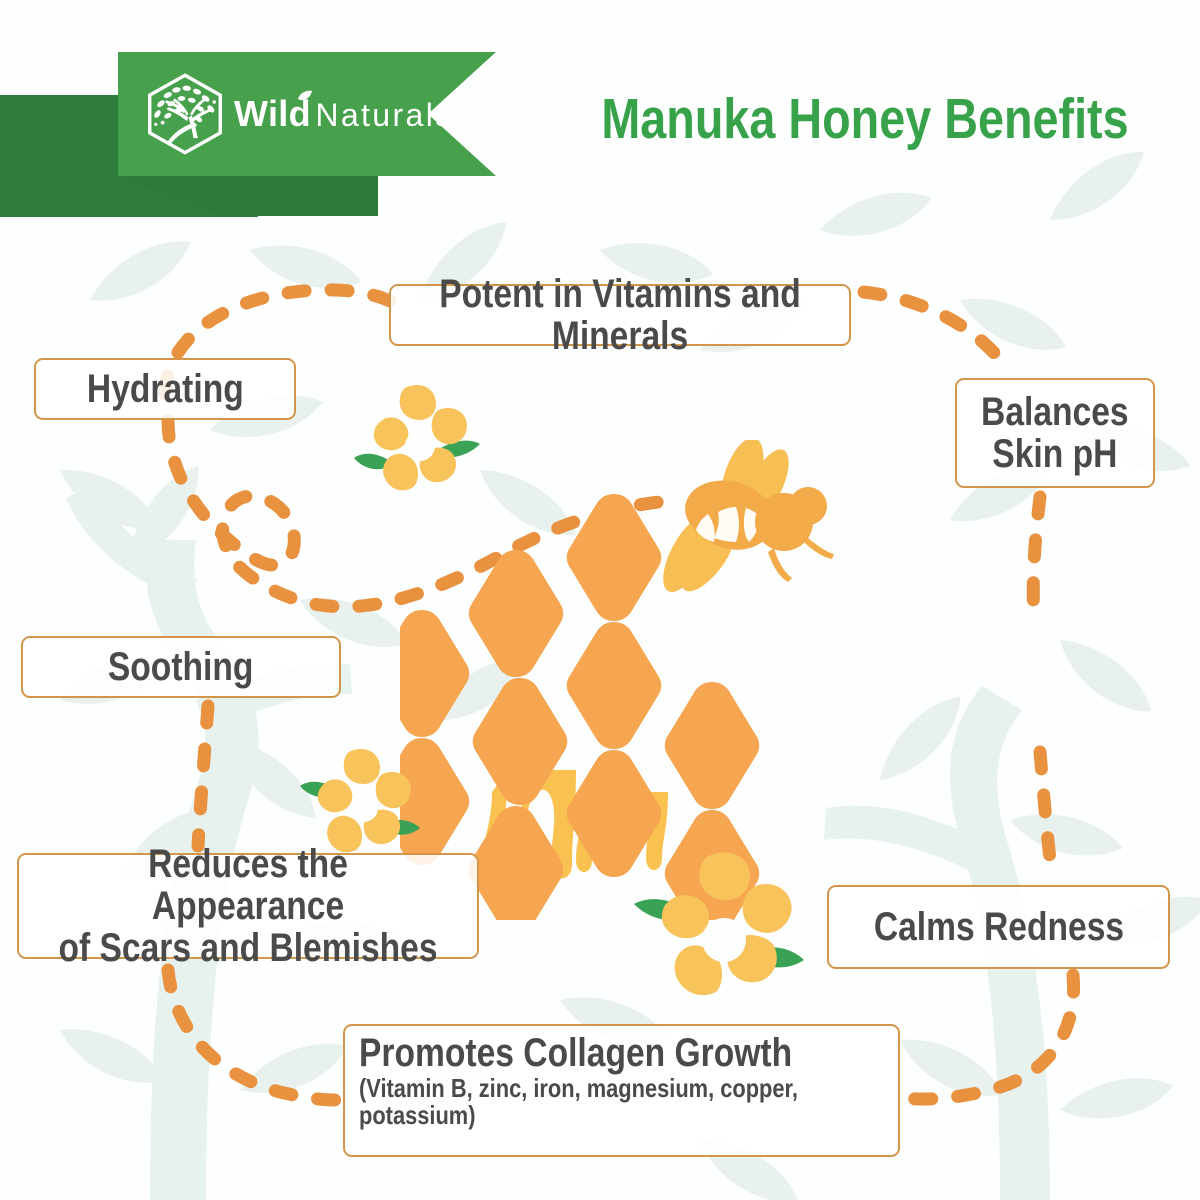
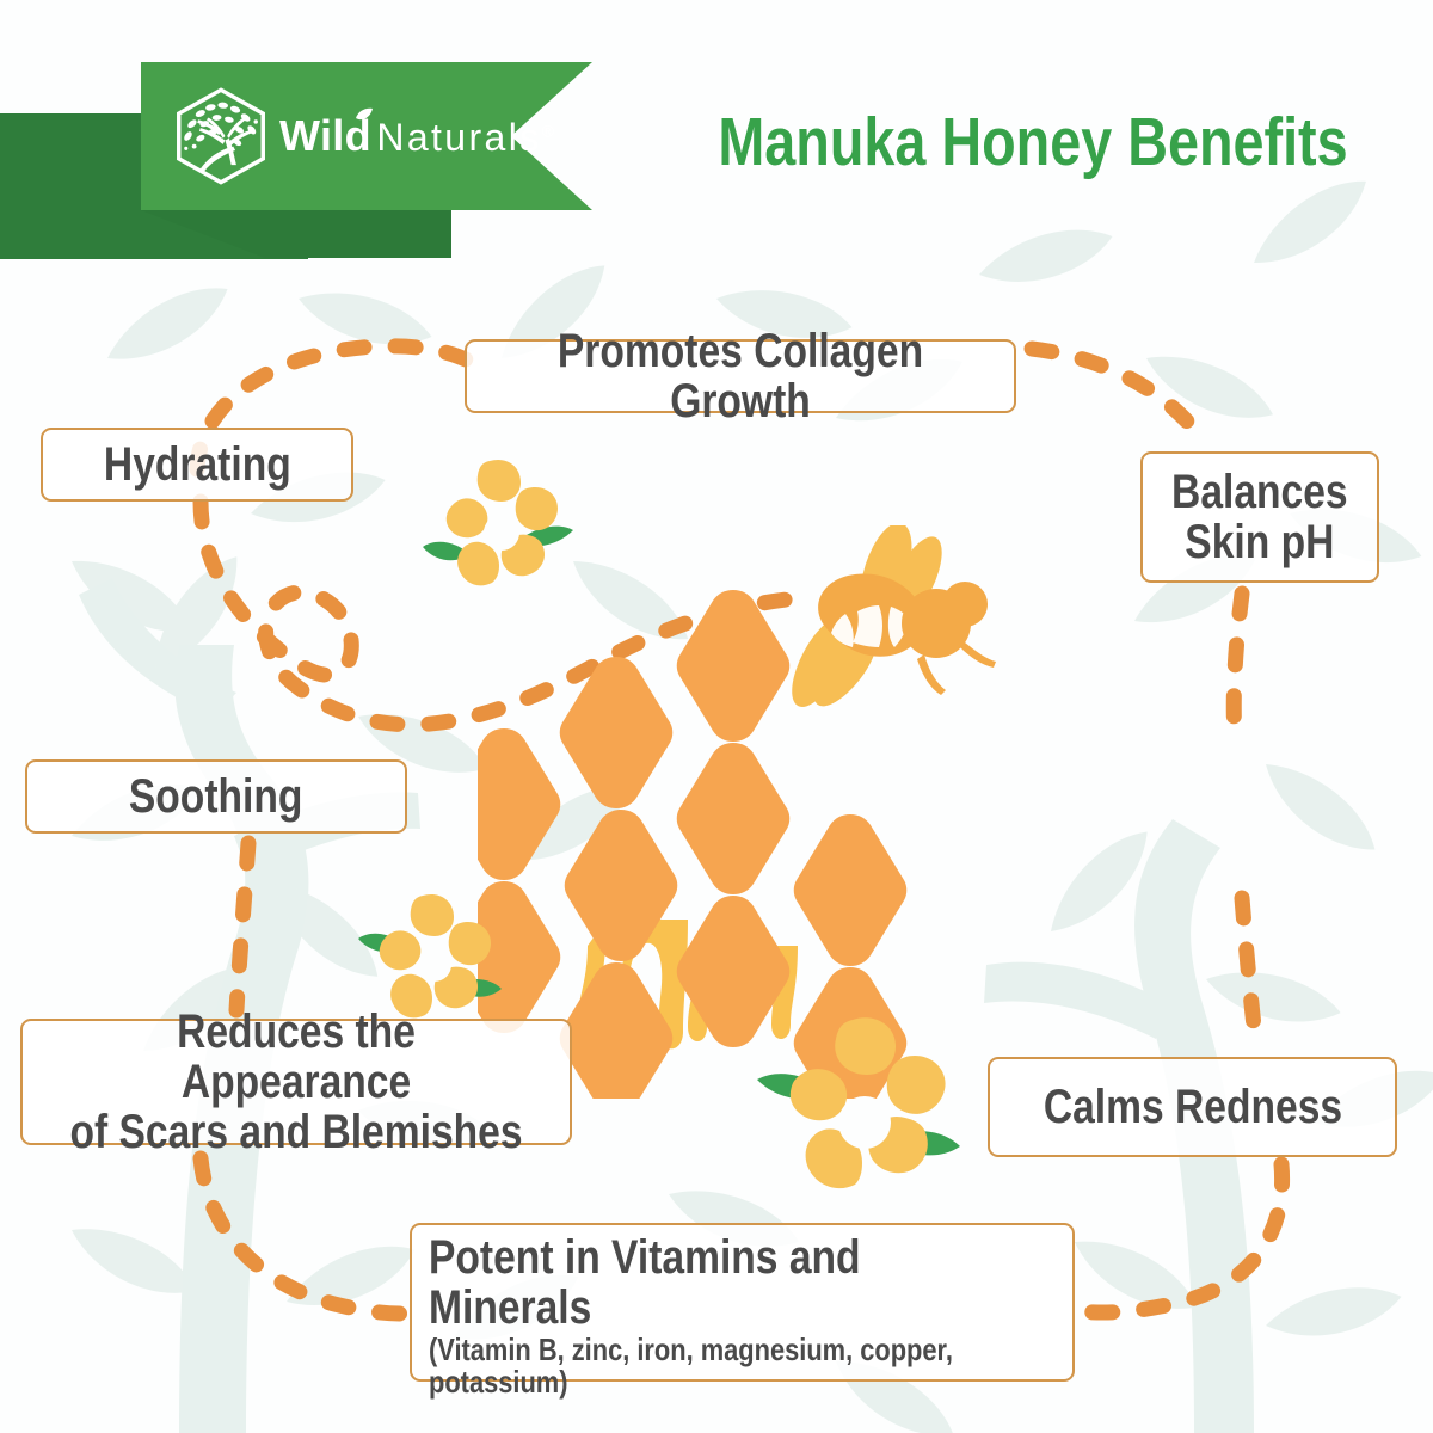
  Wild Naturals
  Manuka Honey Benefits
- Potent in Vitamins and Minerals
+ Promotes Collagen Growth
  Hydrating
  Balances
  Skin pH
  Soothing
  Reduces the Appearance
  of Scars and Blemishes
  Calms Redness
- Promotes Collagen Growth
+ Potent in Vitamins and Minerals
  (Vitamin B, zinc, iron, magnesium, copper,
  potassium)
